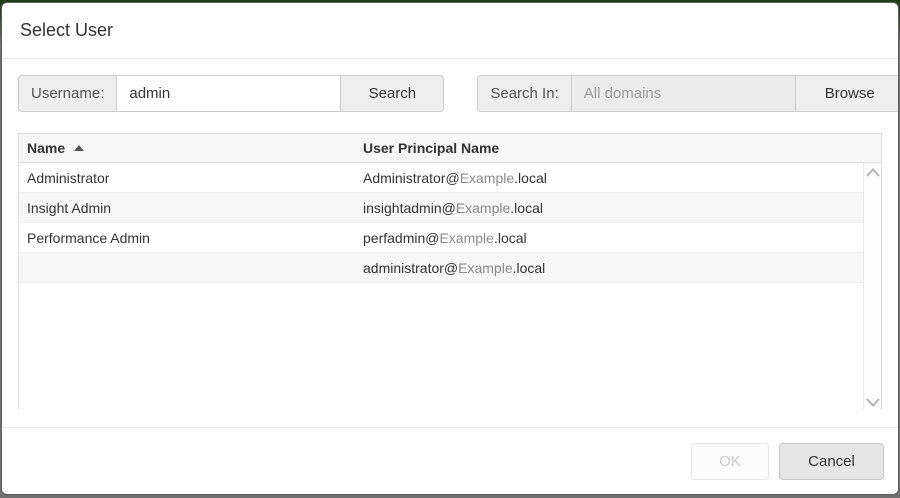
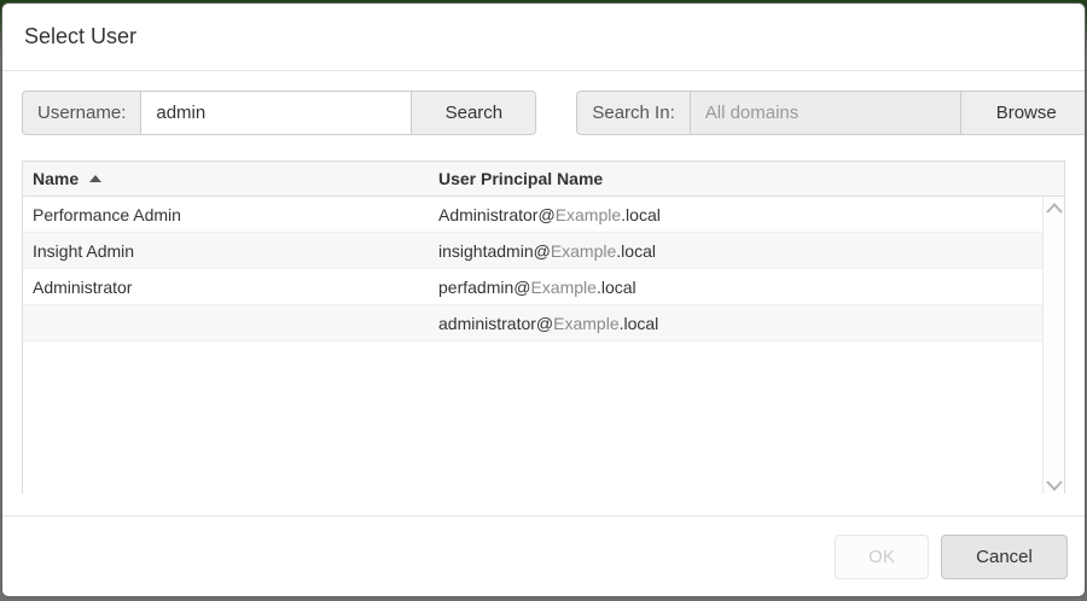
  Select User
  Username:
  admin
  Search
  Search In:
  All domains
  Browse
  Name
  User Principal Name
- Administrator
+ Performance Admin
  Administrator@
  Example
  .local
  Insight Admin
  insightadmin@
  Example
  .local
- Performance Admin
+ Administrator
  perfadmin@
  Example
  .local
  administrator@
  Example
  .local
  OK
  Cancel
